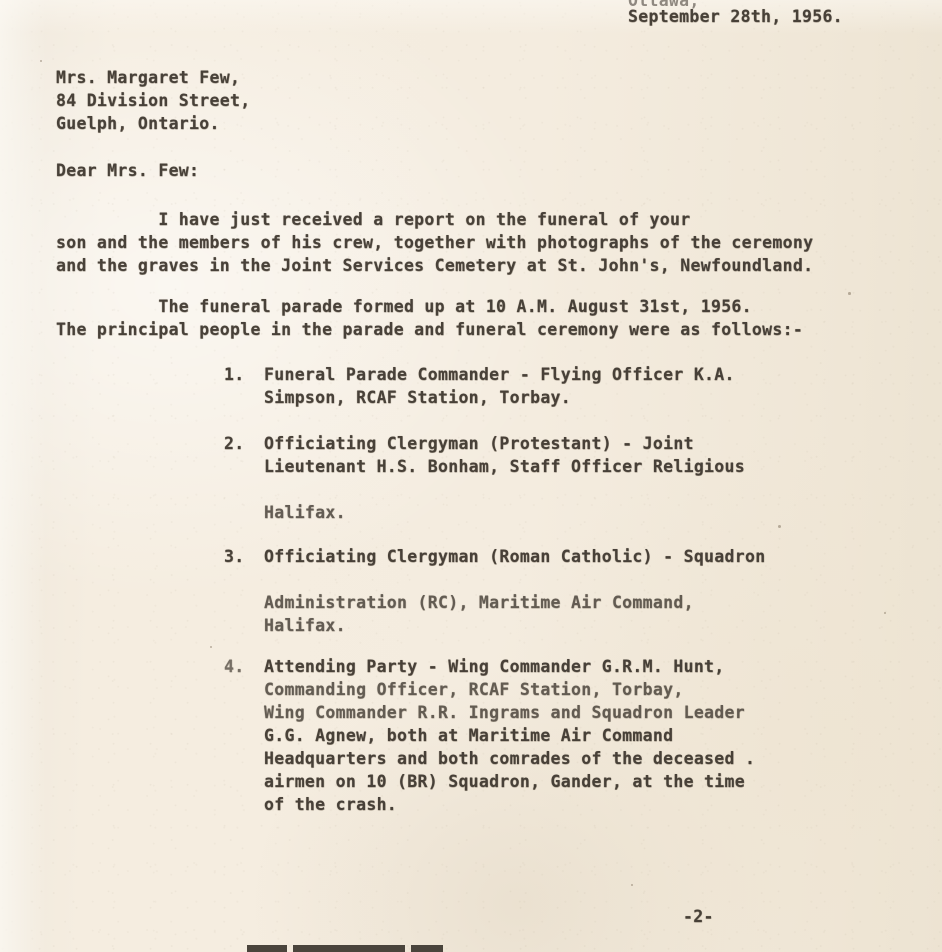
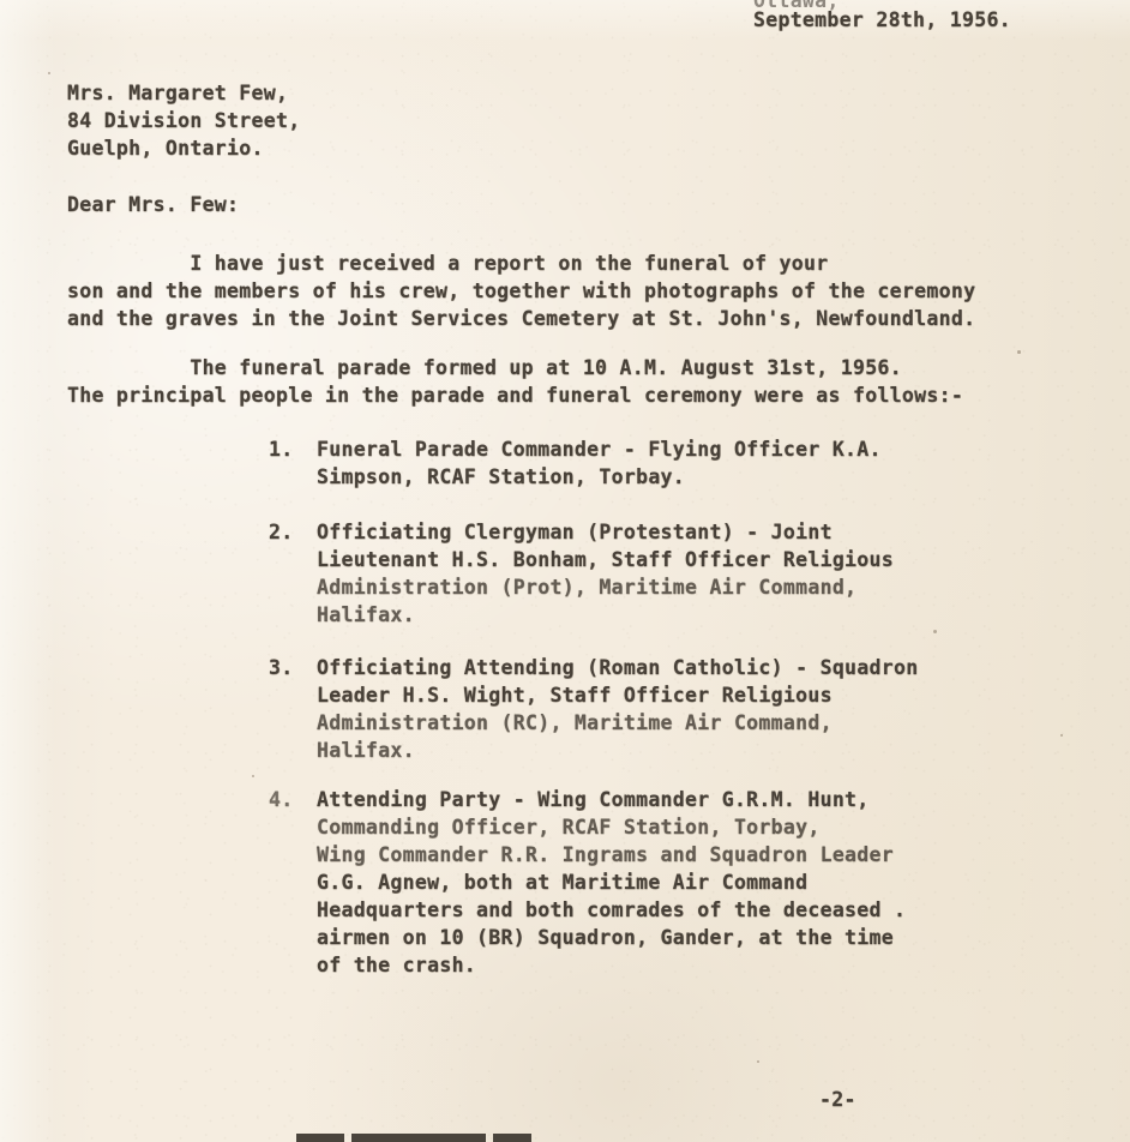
  Ottawa,
  September 28th, 1956.
  Mrs. Margaret Few,
  84 Division Street,
  Guelph, Ontario.
  Dear Mrs. Few:
  I have just received a report on the funeral of your
  son and the members of his crew, together with photographs of the ceremony
  and the graves in the Joint Services Cemetery at St. John's, Newfoundland.
  The funeral parade formed up at 10 A.M. August 31st, 1956.
  The principal people in the parade and funeral ceremony were as follows:-
  1.
  Funeral Parade Commander - Flying Officer K.A.
  Simpson, RCAF Station, Torbay.
  2.
  Officiating Clergyman (Protestant) - Joint
  Lieutenant H.S. Bonham, Staff Officer Religious
+ Administration (Prot), Maritime Air Command,
  Halifax.
  3.
- Officiating Clergyman (Roman Catholic) - Squadron
+ Officiating Attending (Roman Catholic) - Squadron
+ Leader H.S. Wight, Staff Officer Religious
  Administration (RC), Maritime Air Command,
  Halifax.
  4.
  Attending Party - Wing Commander G.R.M. Hunt,
  Commanding Officer, RCAF Station, Torbay,
  Wing Commander R.R. Ingrams and Squadron Leader
  G.G. Agnew, both at Maritime Air Command
  Headquarters and both comrades of the deceased .
  airmen on 10 (BR) Squadron, Gander, at the time
  of the crash.
  -2-
